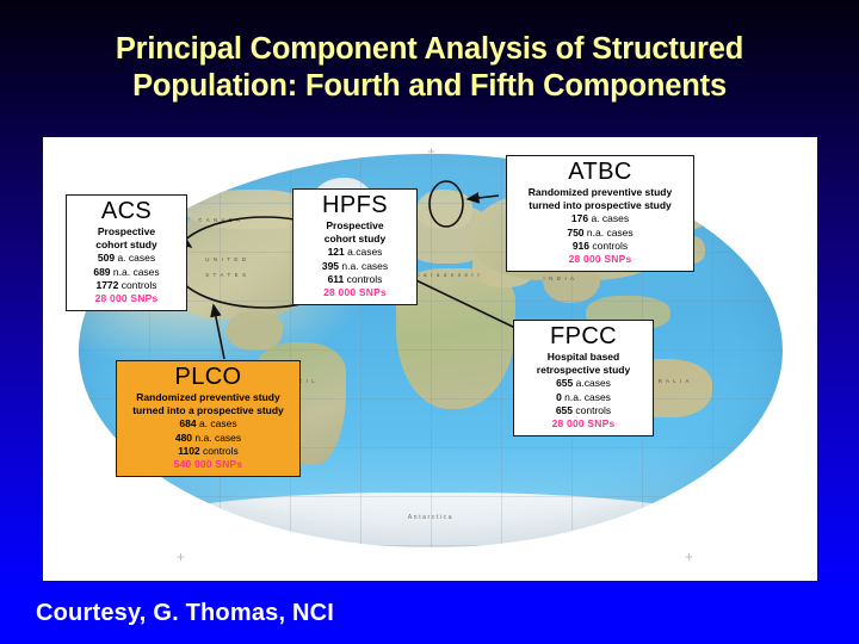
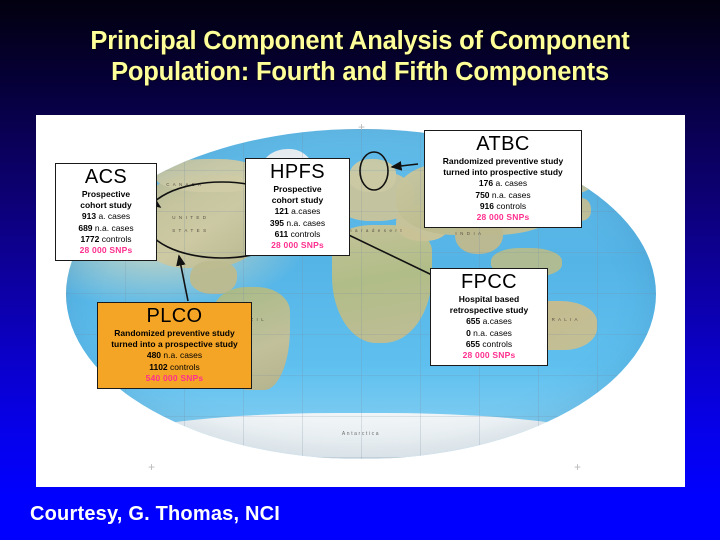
- Principal Component Analysis of Structured
+ Principal Component Analysis of Component
  Population: Fourth and Fifth Components
  +
  +
  +
  ACS
  Prospective
  cohort study
- 509 a. cases
+ 913 a. cases
  689 n.a. cases
  1772 controls
  28 000 SNPs
  HPFS
  Prospective
  cohort study
  121 a.cases
  395 n.a. cases
  611 controls
  28 000 SNPs
  ATBC
  Randomized preventive study
  turned into prospective study
  176 a. cases
  750 n.a. cases
  916 controls
  28 000 SNPs
  FPCC
  Hospital based
  retrospective study
  655 a.cases
  0 n.a. cases
  655 controls
  28 000 SNPs
  PLCO
  Randomized preventive study
  turned into a prospective study
- 684 a. cases
  480 n.a. cases
  1102 controls
  540 000 SNPs
  Courtesy, G. Thomas, NCI
